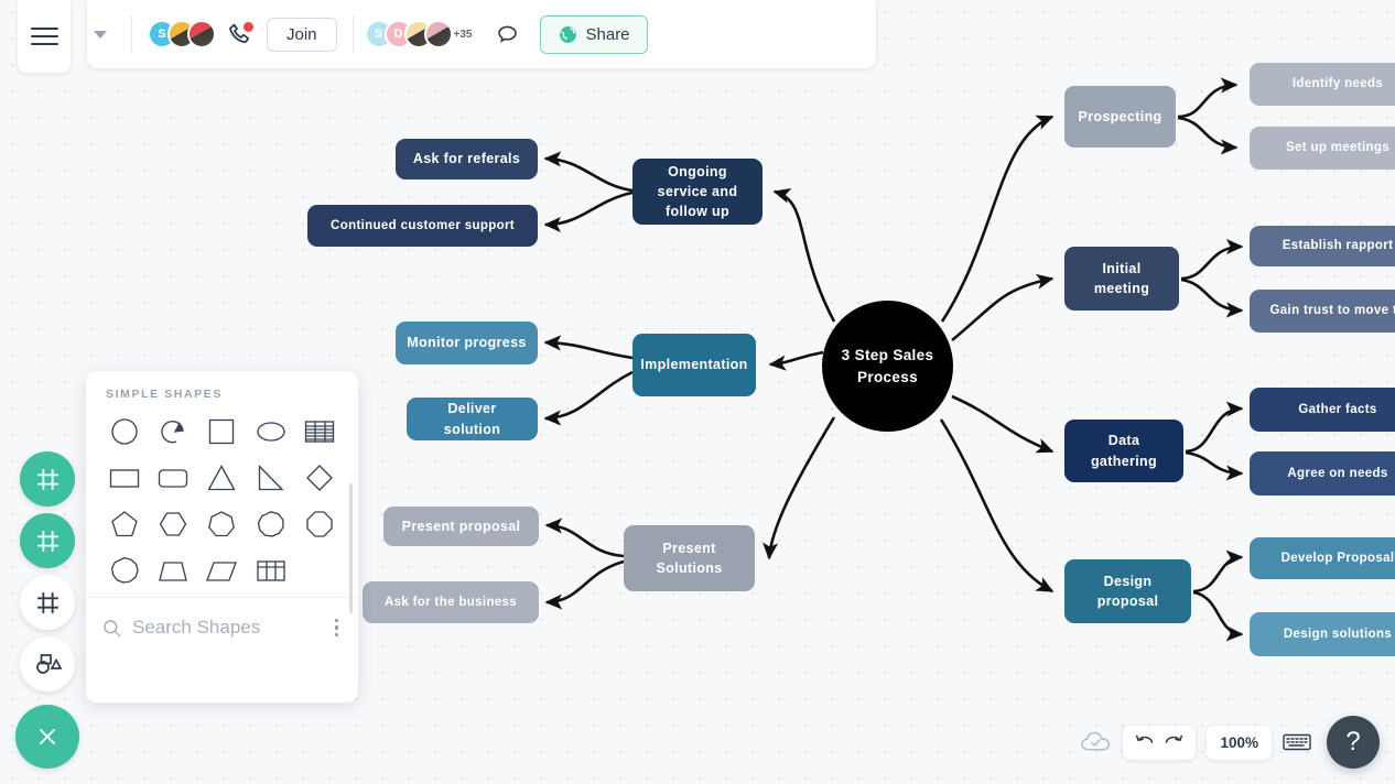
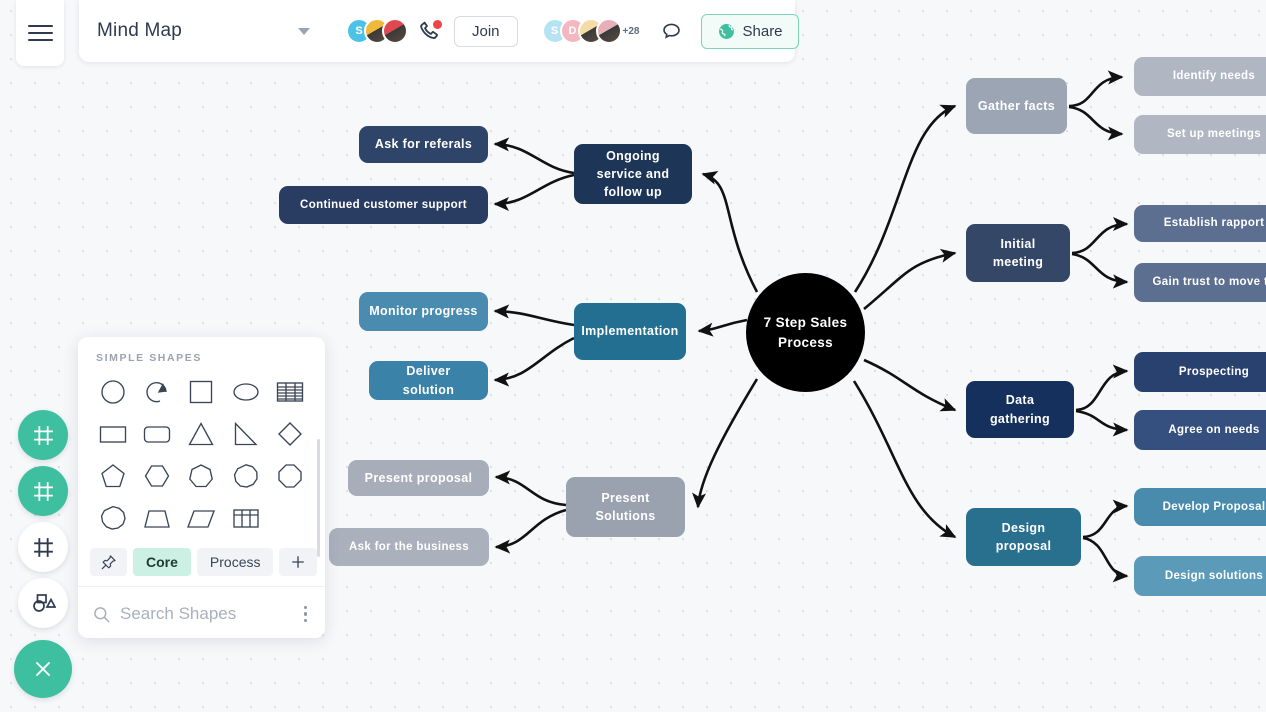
- 3 Step Sales Process
+ 7 Step Sales Process
- Prospecting
+ Gather facts
  Identify needs
  Set up meetings
  Initial meeting
  Establish rapport
  Gain trust to move
  Data gathering
- Gather facts
+ Prospecting
  Agree on needs
  Design proposal
  Develop Proposal
  Design solutions
  Ongoing service and follow up
  Ask for referals
  Continued customer support
  Implementation
  Monitor progress
  Deliver solution
  Present Solutions
  Present proposal
  Ask for the business
+ Mind Map
  S
  Join
  S
  D
- +35
+ +28
  Share
  SIMPLE SHAPES
+ Core
+ Process
  Search Shapes
- 100%
- ?
